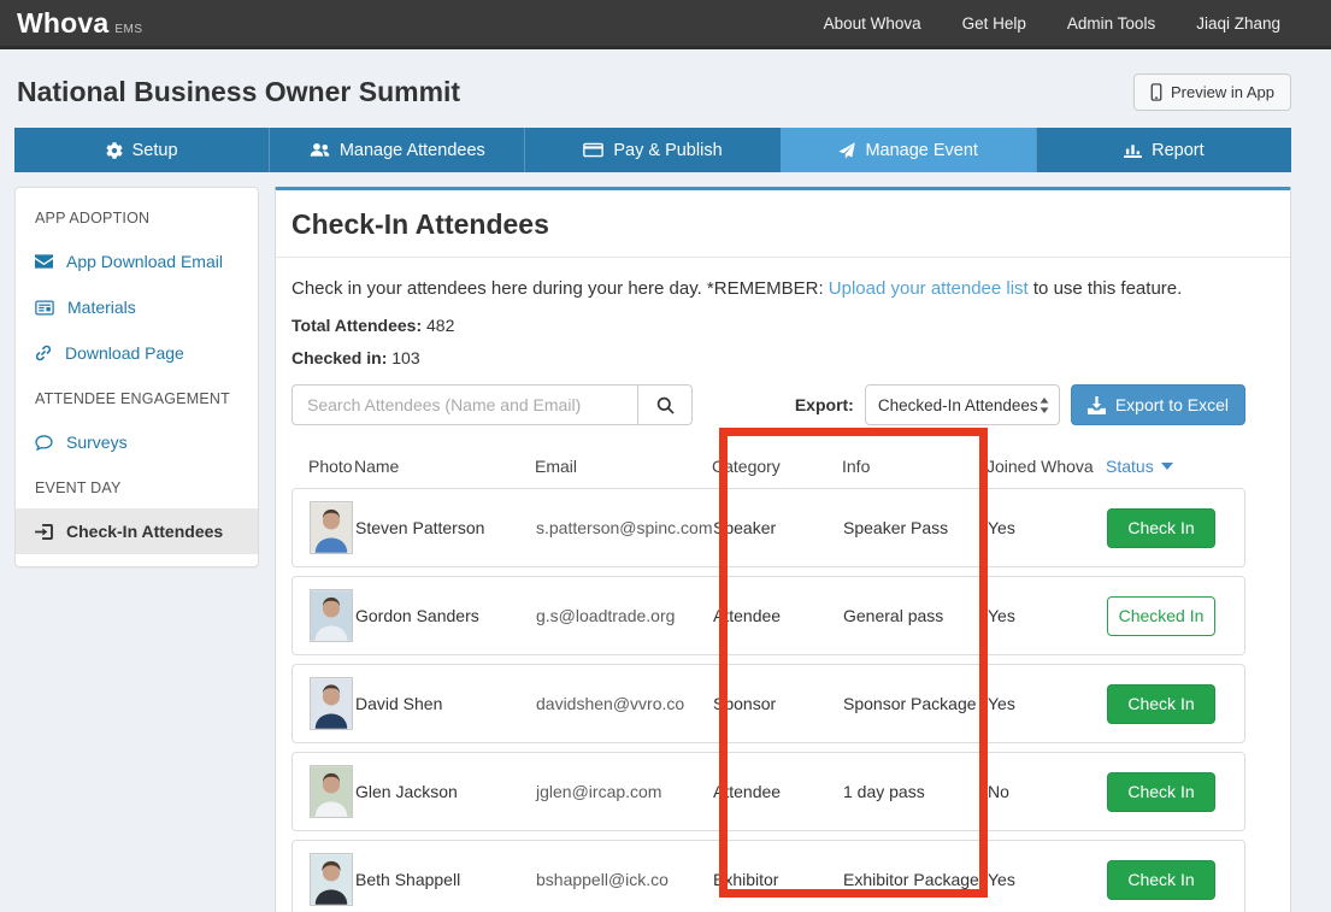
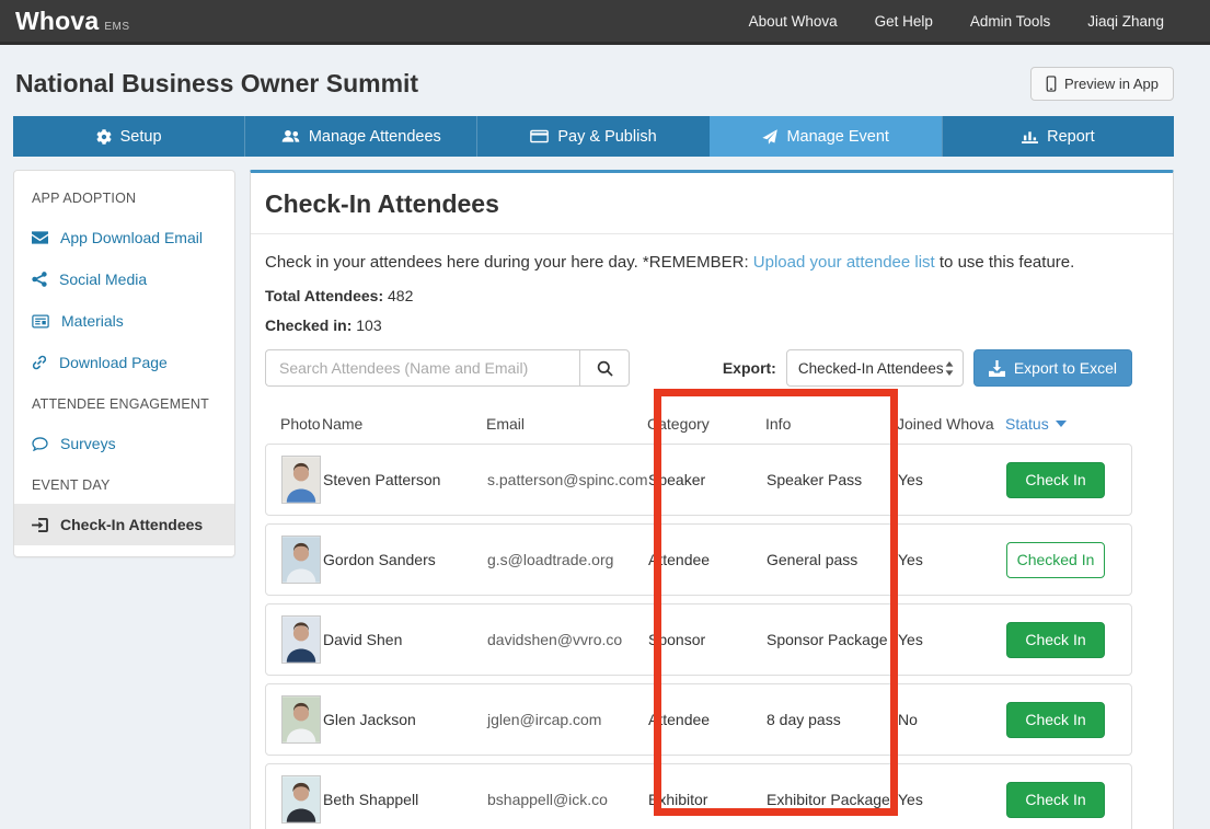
  Whova
  EMS
  About Whova
  Get Help
  Admin Tools
  Jiaqi Zhang
  National Business Owner Summit
  Preview in App
  Setup
  Manage Attendees
  Pay & Publish
  Manage Event
  Report
  APP ADOPTION
  App Download Email
+ Social Media
  Materials
  Download Page
  ATTENDEE ENGAGEMENT
  Surveys
  EVENT DAY
  Check-In Attendees
  Check-In Attendees
  Check in your attendees here during your here day. *REMEMBER: Upload your attendee list to use this feature.
  Total Attendees: 482
  Checked in: 103
  Search Attendees (Name and Email)
  Export:
  Checked-In Attendees
  Export to Excel
  Photo
  Name
  Email
  Category
  Info
  Joined Whova
  Status
  Steven Patterson
  s.patterson@spinc.com
  Speaker
  Speaker Pass
  Yes
  Check In
  Gordon Sanders
  g.s@loadtrade.org
  Attendee
  General pass
  Yes
  Checked In
  David Shen
  davidshen@vvro.co
  Sponsor
  Sponsor Package
  Yes
  Check In
  Glen Jackson
  jglen@ircap.com
  Attendee
- 1 day pass
+ 8 day pass
  No
  Check In
  Beth Shappell
  bshappell@ick.co
  Exhibitor
  Exhibitor Package
  Yes
  Check In
